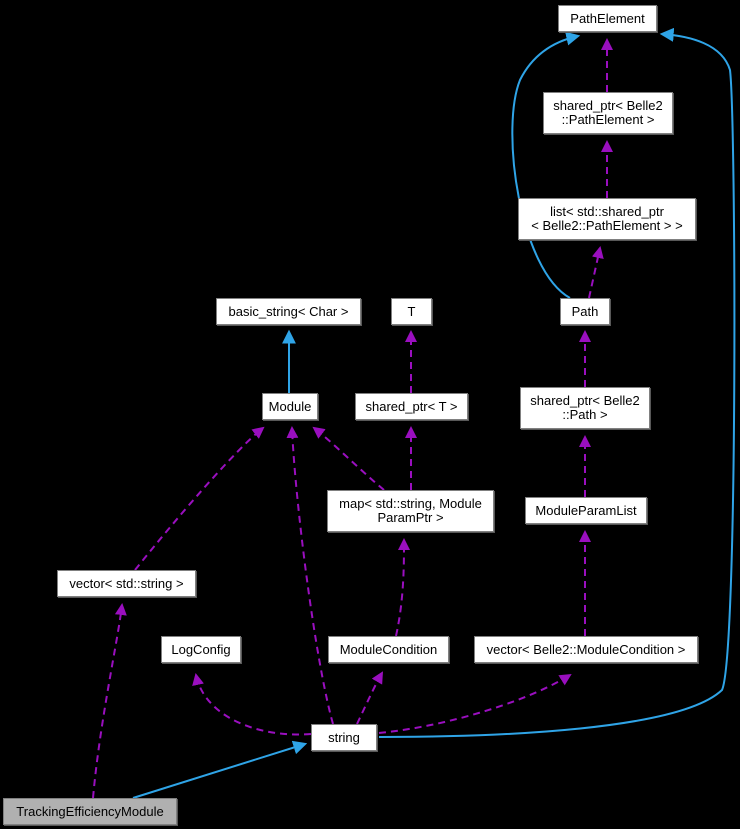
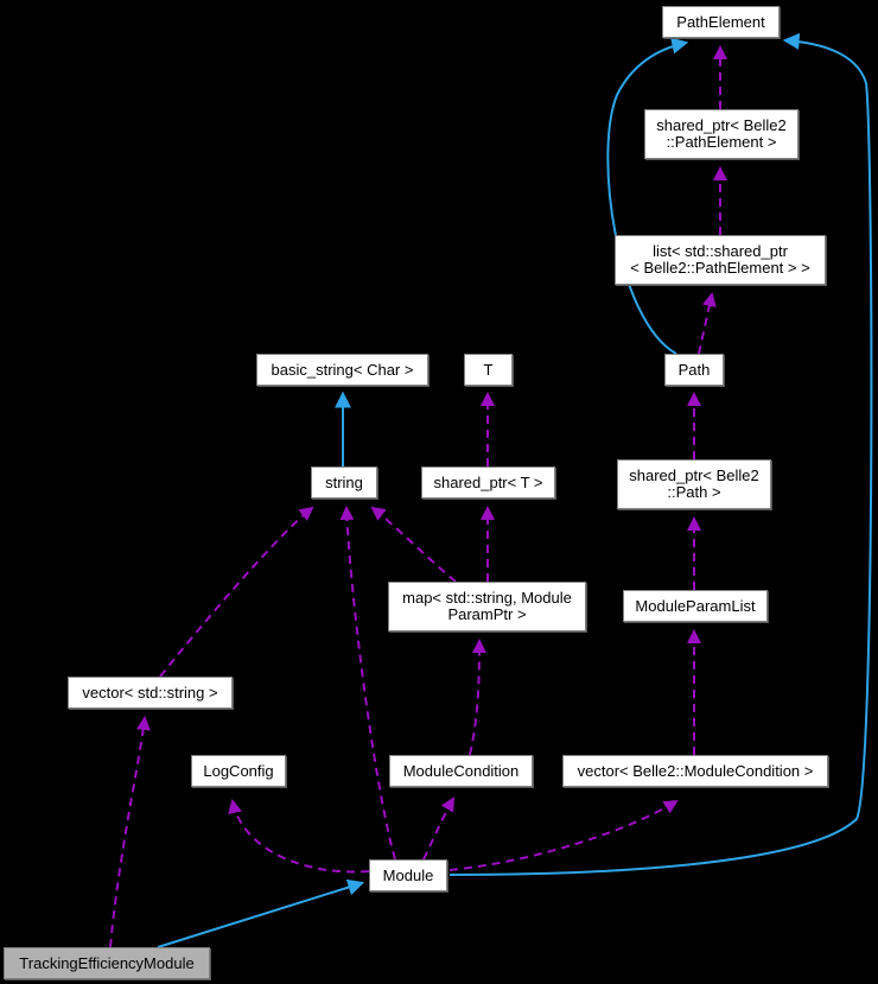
  PathElement
  shared_ptr< Belle2
  ::PathElement >
  list< std::shared_ptr
  < Belle2::PathElement > >
  Path
  shared_ptr< Belle2
  ::Path >
  ModuleParamList
  vector< Belle2::ModuleCondition >
  basic_string< Char >
  T
- Module
+ string
  shared_ptr< T >
  map< std::string, Module
  ParamPtr >
  vector< std::string >
  LogConfig
  ModuleCondition
- string
+ Module
  TrackingEfficiencyModule
